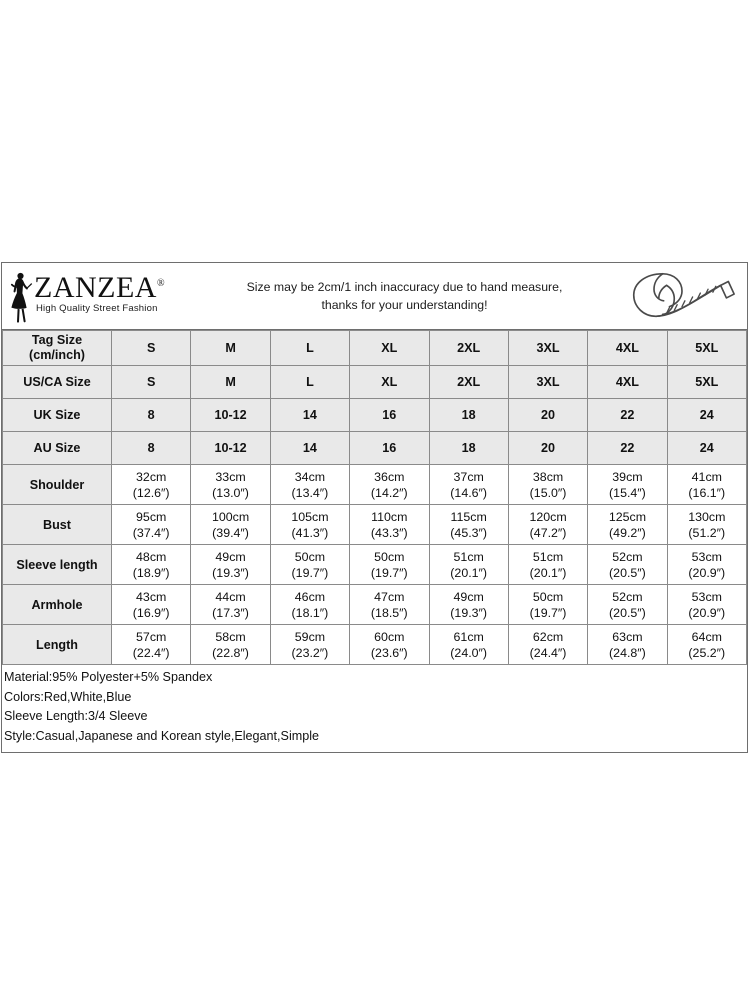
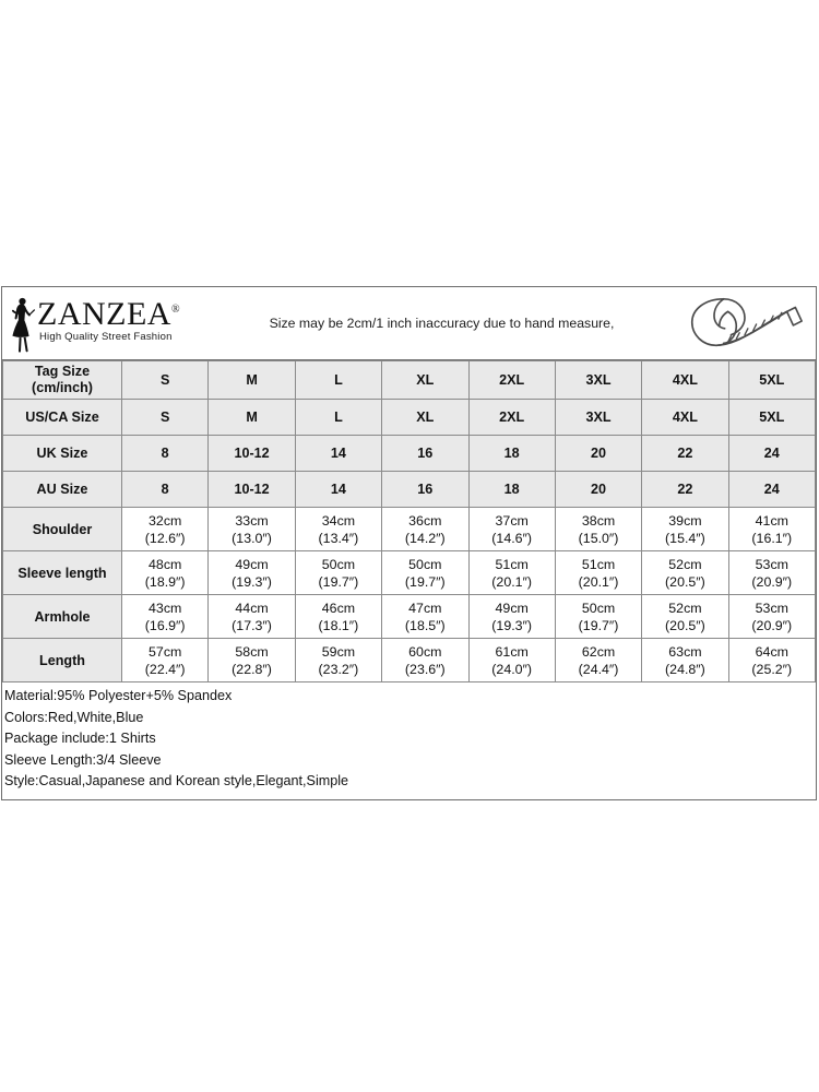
  ZANZEA®
  High Quality Street Fashion
  Size may be 2cm/1 inch inaccuracy due to hand measure,
- thanks for your understanding!
  Tag Size (cm/inch)	S	M	L	XL	2XL	3XL	4XL	5XL
  US/CA Size	S	M	L	XL	2XL	3XL	4XL	5XL
  UK Size	8	10-12	14	16	18	20	22	24
  AU Size	8	10-12	14	16	18	20	22	24
  Shoulder	32cm(12.6″)	33cm(13.0″)	34cm(13.4″)	36cm(14.2″)	37cm(14.6″)	38cm(15.0″)	39cm(15.4″)	41cm(16.1″)
- Bust	95cm(37.4″)	100cm(39.4″)	105cm(41.3″)	110cm(43.3″)	115cm(45.3″)	120cm(47.2″)	125cm(49.2″)	130cm(51.2″)
  Sleeve length	48cm(18.9″)	49cm(19.3″)	50cm(19.7″)	50cm(19.7″)	51cm(20.1″)	51cm(20.1″)	52cm(20.5″)	53cm(20.9″)
  Armhole	43cm(16.9″)	44cm(17.3″)	46cm(18.1″)	47cm(18.5″)	49cm(19.3″)	50cm(19.7″)	52cm(20.5″)	53cm(20.9″)
  Length	57cm(22.4″)	58cm(22.8″)	59cm(23.2″)	60cm(23.6″)	61cm(24.0″)	62cm(24.4″)	63cm(24.8″)	64cm(25.2″)
  Material:95% Polyester+5% Spandex
  Colors:Red,White,Blue
+ Package include:1 Shirts
  Sleeve Length:3/4 Sleeve
  Style:Casual,Japanese and Korean style,Elegant,Simple
